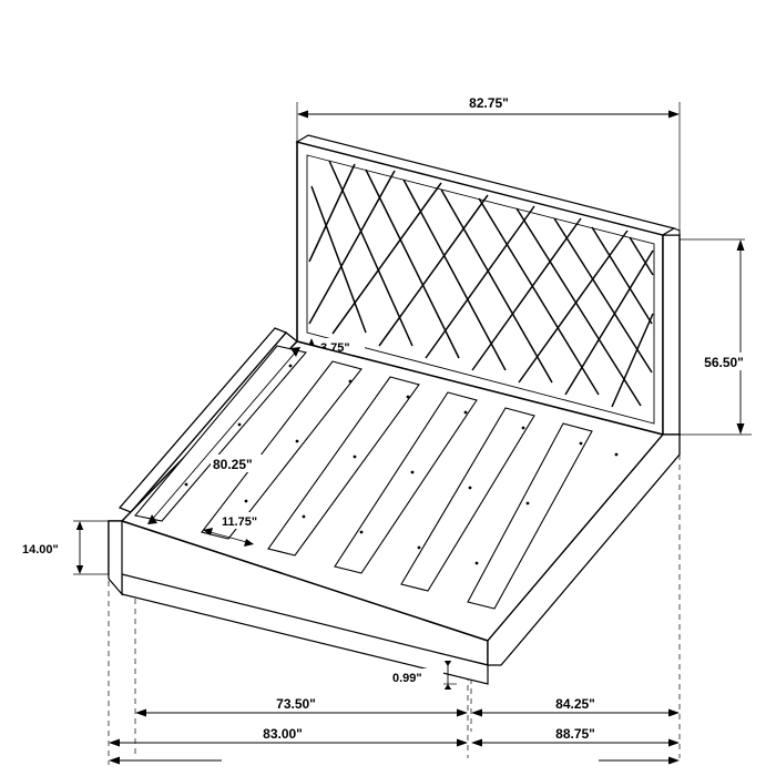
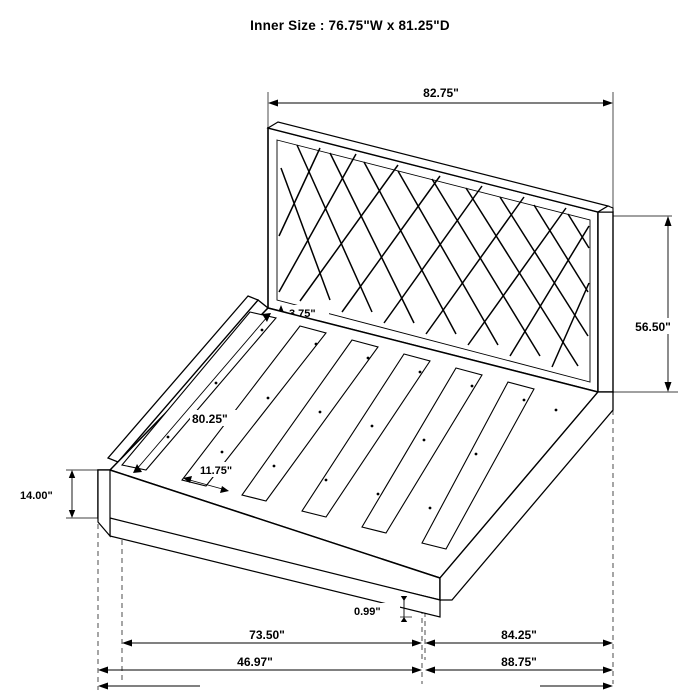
+ Inner Size : 76.75"W x 81.25"D
  82.75"
  56.50"
  .75"
  80.25"
  11.75"
  14.00"
  0.99"
  73.50"
  84.25"
- 83.00"
+ 46.97"
  88.75"
